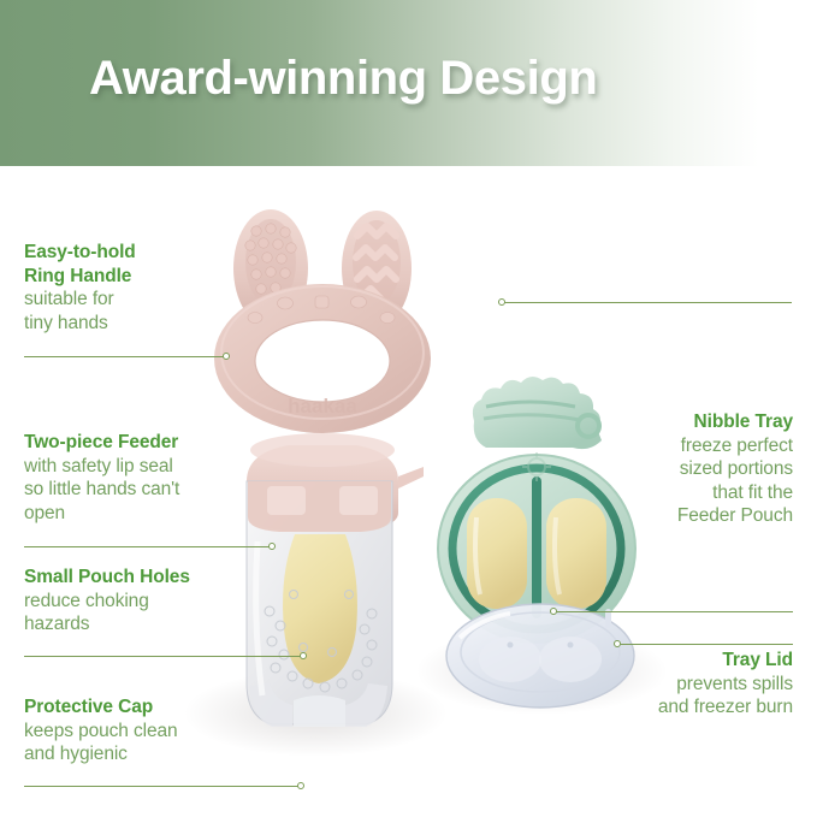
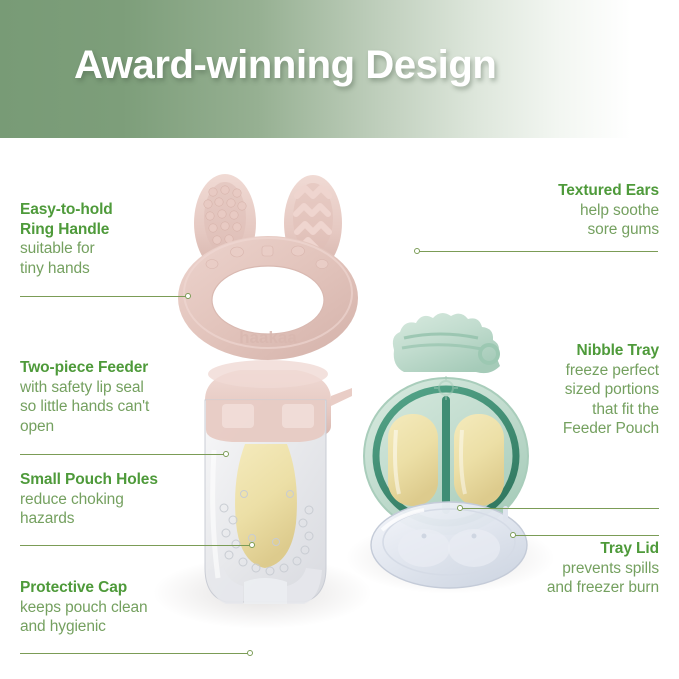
  Award-winning Design
  haakaa
  Easy-to-hold
  Ring Handle
  suitable for
  tiny hands
  Two-piece Feeder
  with safety lip seal
  so little hands can't
  open
  Small Pouch Holes
  reduce choking
  hazards
  Protective Cap
  keeps pouch clean
  and hygienic
+ Textured Ears
+ help soothe
+ sore gums
  Nibble Tray
  freeze perfect
  sized portions
  that fit the
  Feeder Pouch
  Tray Lid
  prevents spills
  and freezer burn
